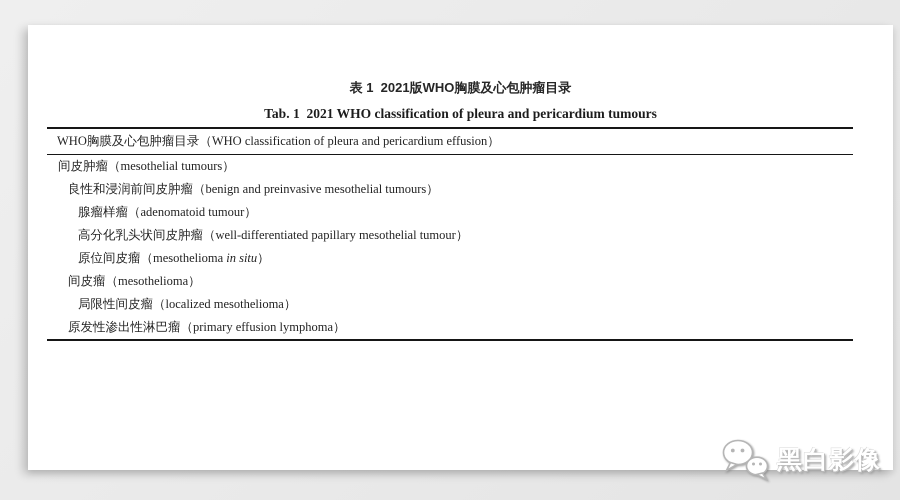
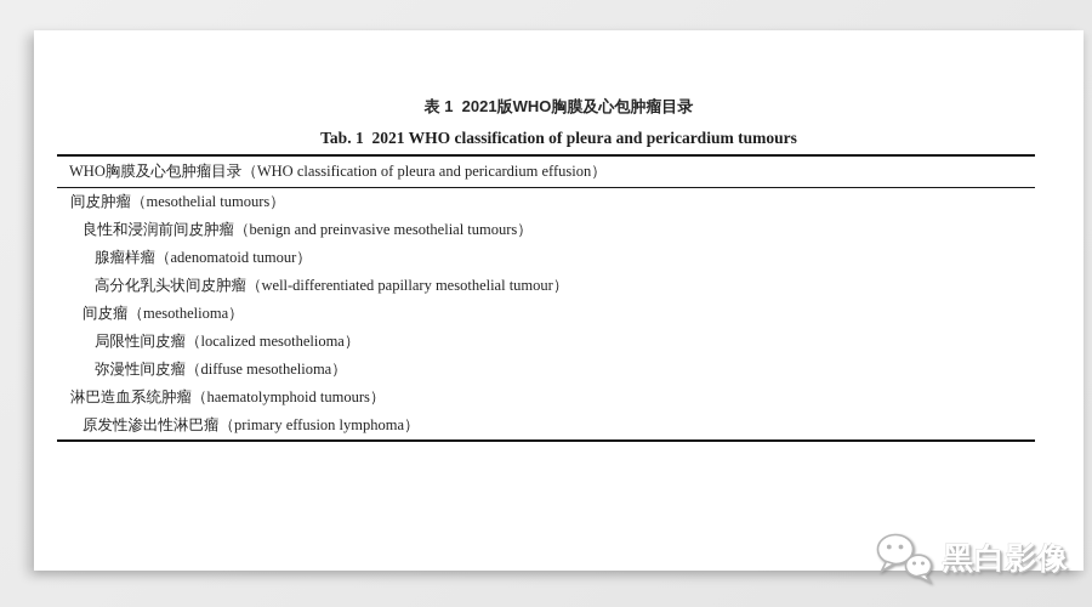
  表 1 2021版WHO胸膜及心包肿瘤目录
  Tab. 1 2021 WHO classification of pleura and pericardium tumours
  WHO胸膜及心包肿瘤目录（WHO classification of pleura and pericardium effusion）
  间皮肿瘤（mesothelial tumours）
  良性和浸润前间皮肿瘤（benign and preinvasive mesothelial tumours）
  腺瘤样瘤（adenomatoid tumour）
  高分化乳头状间皮肿瘤（well-differentiated papillary mesothelial tumour）
- 原位间皮瘤（mesothelioma in situ）
  间皮瘤（mesothelioma）
  局限性间皮瘤（localized mesothelioma）
+ 弥漫性间皮瘤（diffuse mesothelioma）
+ 淋巴造血系统肿瘤（haematolymphoid tumours）
  原发性渗出性淋巴瘤（primary effusion lymphoma）
  黑白影像
